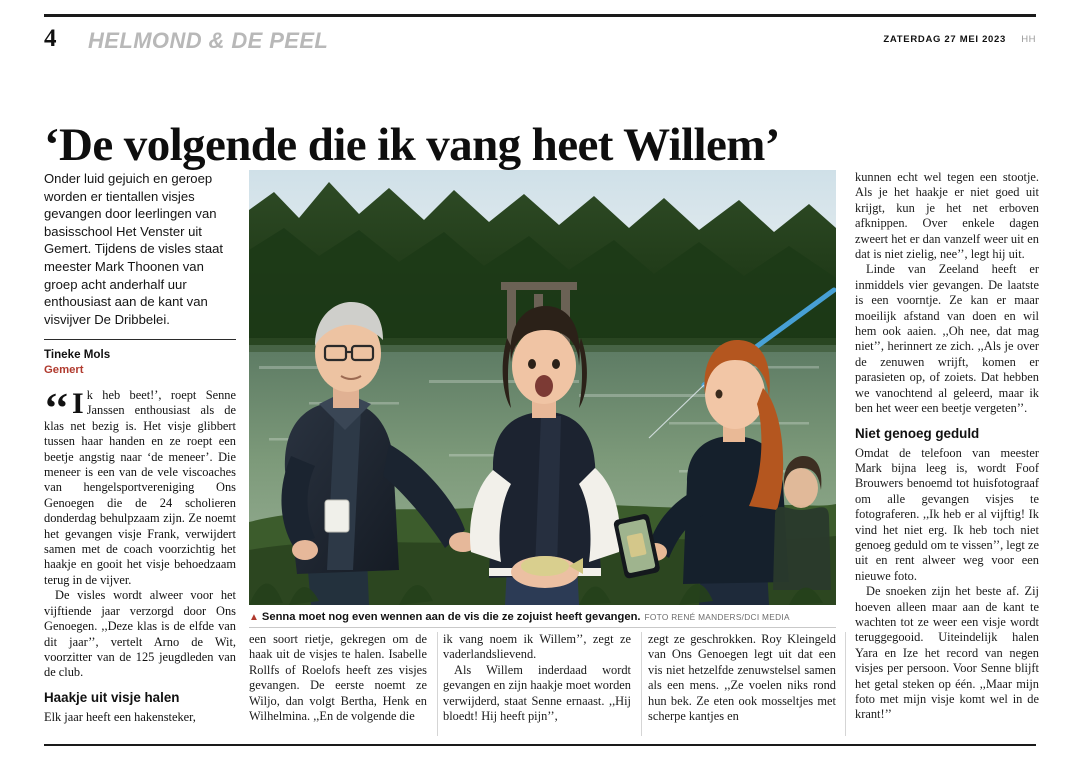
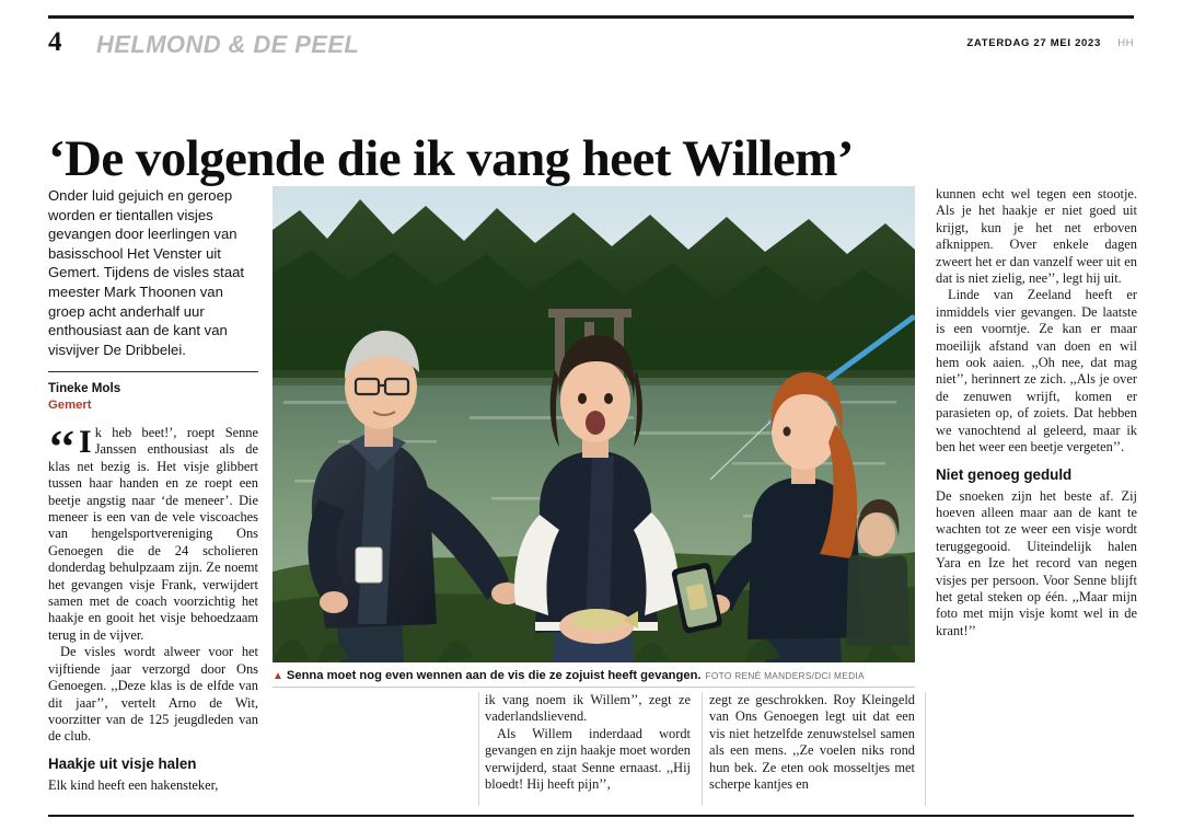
  4
  HELMOND & DE PEEL
  ZATERDAG 27 MEI 2023
  HH
  ‘De volgende die ik vang heet Willem’
  Onder luid gejuich en geroep worden er tientallen visjes gevangen door leerlingen van basisschool Het Venster uit Gemert. Tijdens de visles staat meester Mark Thoonen van groep acht anderhalf uur enthousiast aan de kant van visvijver De Dribbelei.
  Tineke Mols
  Gemert
  ‘‘
  I
  k heb beet!’, roept Senne Janssen enthousiast als de klas net bezig is. Het visje glibbert tussen haar handen en ze roept een beetje angstig naar ‘de meneer’. Die meneer is een van de vele viscoaches van hengelsportvereniging Ons Genoegen die de 24 scholieren donderdag behulpzaam zijn. Ze noemt het gevangen visje Frank, verwijdert samen met de coach voorzichtig het haakje en gooit het visje behoedzaam terug in de vijver.
  De visles wordt alweer voor het vijftiende jaar verzorgd door Ons Genoegen. ,,Deze klas is de elfde van dit jaar’’, vertelt Arno de Wit, voorzitter van de 125 jeugdleden van de club.
  Haakje uit visje halen
- Elk jaar heeft een hakensteker,
+ Elk kind heeft een hakensteker,
  ▲ Senna moet nog even wennen aan de vis die ze zojuist heeft gevangen. FOTO RENÉ MANDERS/DCI MEDIA
- een soort rietje, gekregen om de haak uit de visjes te halen. Isabelle Rollfs of Roelofs heeft zes visjes gevangen. De eerste noemt ze Wiljo, dan volgt Bertha, Henk en Wilhelmina. ,,En de volgende die
  ik vang noem ik Willem’’, zegt ze vaderlandslievend.
  Als Willem inderdaad wordt gevangen en zijn haakje moet worden verwijderd, staat Senne ernaast. ,,Hij bloedt! Hij heeft pijn’’,
  zegt ze geschrokken. Roy Kleingeld van Ons Genoegen legt uit dat een vis niet hetzelfde zenuwstelsel samen als een mens. ,,Ze voelen niks rond hun bek. Ze eten ook mosseltjes met scherpe kantjes en
  kunnen echt wel tegen een stootje. Als je het haakje er niet goed uit krijgt, kun je het net erboven afknippen. Over enkele dagen zweert het er dan vanzelf weer uit en dat is niet zielig, nee’’, legt hij uit.
  Linde van Zeeland heeft er inmiddels vier gevangen. De laatste is een voorntje. Ze kan er maar moeilijk afstand van doen en wil hem ook aaien. ,,Oh nee, dat mag niet’’, herinnert ze zich. ,,Als je over de zenuwen wrijft, komen er parasieten op, of zoiets. Dat hebben we vanochtend al geleerd, maar ik ben het weer een beetje vergeten’’.
  Niet genoeg geduld
- Omdat de telefoon van meester Mark bijna leeg is, wordt Foof Brouwers benoemd tot huisfotograaf om alle gevangen visjes te fotograferen. ,,Ik heb er al vijftig! Ik vind het niet erg. Ik heb toch niet genoeg geduld om te vissen’’, legt ze uit en rent alweer weg voor een nieuwe foto.
  De snoeken zijn het beste af. Zij hoeven alleen maar aan de kant te wachten tot ze weer een visje wordt teruggegooid. Uiteindelijk halen Yara en Ize het record van negen visjes per persoon. Voor Senne blijft het getal steken op één. ,,Maar mijn foto met mijn visje komt wel in de krant!’’
